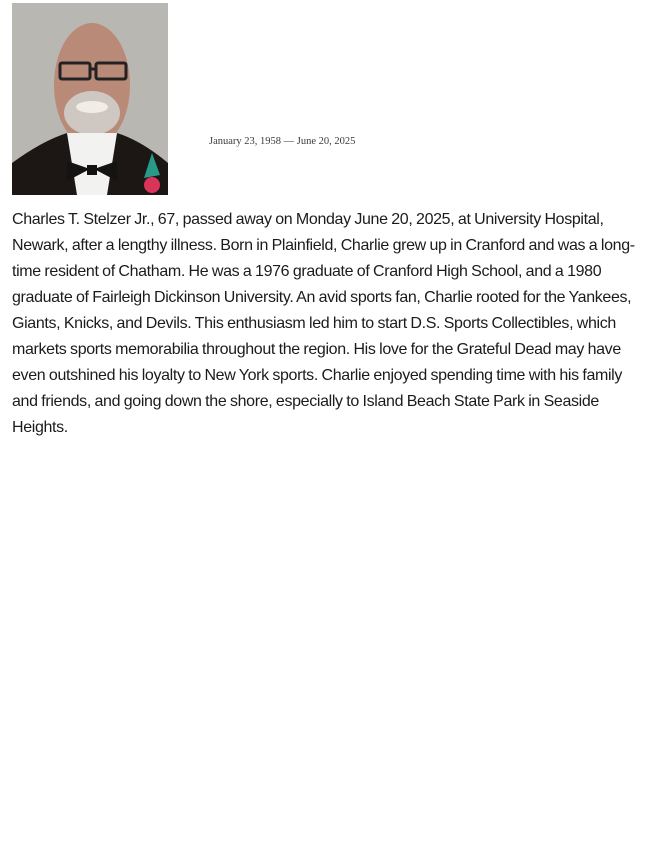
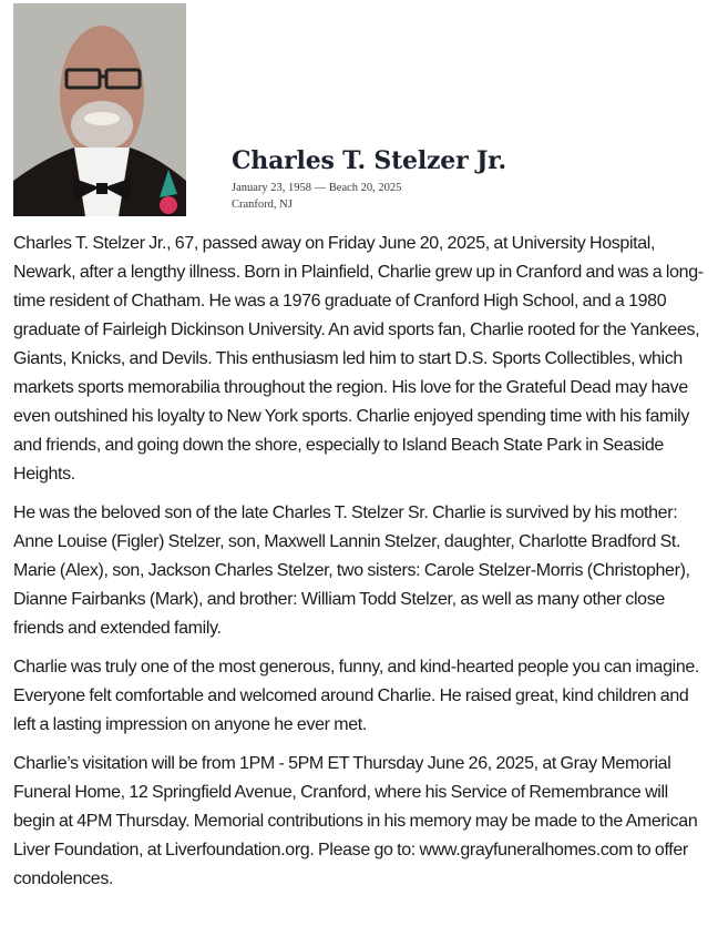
+ Charles T. Stelzer Jr.
- January 23, 1958 — June 20, 2025
+ January 23, 1958 — Beach 20, 2025
+ Cranford, NJ
- Charles T. Stelzer Jr., 67, passed away on Monday June 20, 2025, at University Hospital, Newark, after a lengthy illness. Born in Plainfield, Charlie grew up in Cranford and was a long-time resident of Chatham. He was a 1976 graduate of Cranford High School, and a 1980 graduate of Fairleigh Dickinson University. An avid sports fan, Charlie rooted for the Yankees, Giants, Knicks, and Devils. This enthusiasm led him to start D.S. Sports Collectibles, which markets sports memorabilia throughout the region. His love for the Grateful Dead may have even outshined his loyalty to New York sports. Charlie enjoyed spending time with his family and friends, and going down the shore, especially to Island Beach State Park in Seaside Heights.
+ Charles T. Stelzer Jr., 67, passed away on Friday June 20, 2025, at University Hospital, Newark, after a lengthy illness. Born in Plainfield, Charlie grew up in Cranford and was a long-time resident of Chatham. He was a 1976 graduate of Cranford High School, and a 1980 graduate of Fairleigh Dickinson University. An avid sports fan, Charlie rooted for the Yankees, Giants, Knicks, and Devils. This enthusiasm led him to start D.S. Sports Collectibles, which markets sports memorabilia throughout the region. His love for the Grateful Dead may have even outshined his loyalty to New York sports. Charlie enjoyed spending time with his family and friends, and going down the shore, especially to Island Beach State Park in Seaside Heights.
+ He was the beloved son of the late Charles T. Stelzer Sr. Charlie is survived by his mother: Anne Louise (Figler) Stelzer, son, Maxwell Lannin Stelzer, daughter, Charlotte Bradford St. Marie (Alex), son, Jackson Charles Stelzer, two sisters: Carole Stelzer-Morris (Christopher), Dianne Fairbanks (Mark), and brother: William Todd Stelzer, as well as many other close friends and extended family.
+ Charlie was truly one of the most generous, funny, and kind-hearted people you can imagine. Everyone felt comfortable and welcomed around Charlie. He raised great, kind children and left a lasting impression on anyone he ever met.
+ Charlie’s visitation will be from 1PM - 5PM ET Thursday June 26, 2025, at Gray Memorial Funeral Home, 12 Springfield Avenue, Cranford, where his Service of Remembrance will begin at 4PM Thursday. Memorial contributions in his memory may be made to the American Liver Foundation, at Liverfoundation.org. Please go to: www.grayfuneralhomes.com to offer condolences.
